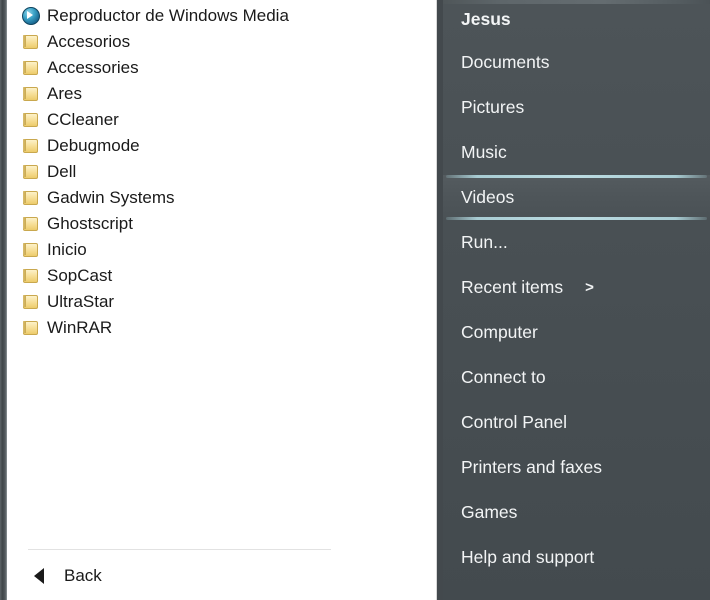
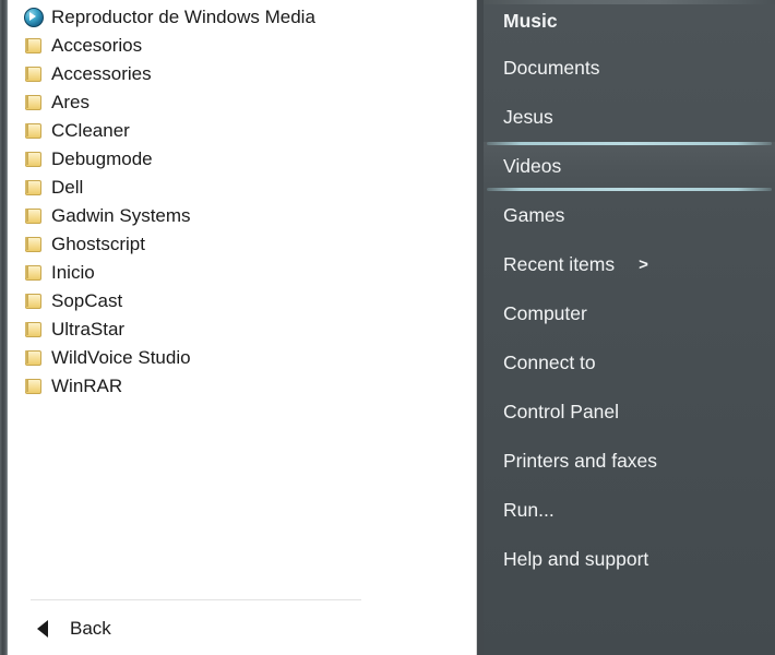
  Reproductor de Windows Media
  Accesorios
  Accessories
  Ares
  CCleaner
  Debugmode
  Dell
  Gadwin Systems
  Ghostscript
  Inicio
  SopCast
  UltraStar
+ WildVoice Studio
  WinRAR
  Back
- Jesus
+ Music
  Documents
- Pictures
- Music
+ Jesus
  Videos
- Run...
+ Games
  Recent items
  >
  Computer
  Connect to
  Control Panel
  Printers and faxes
- Games
+ Run...
  Help and support
